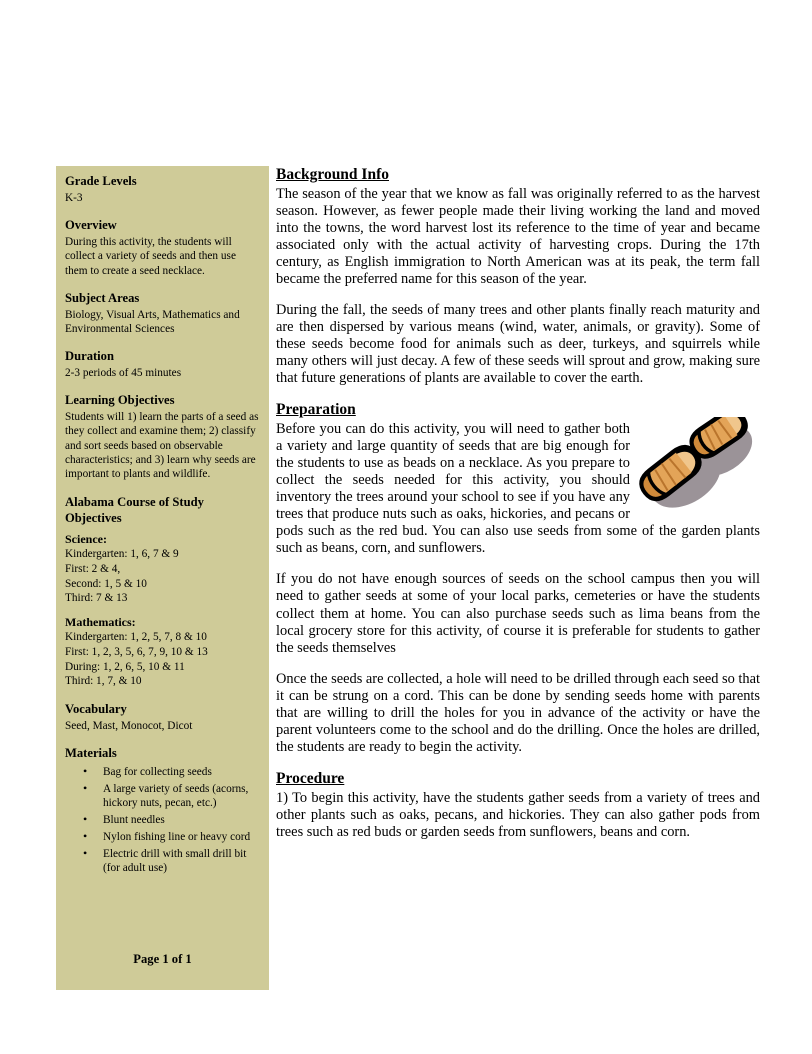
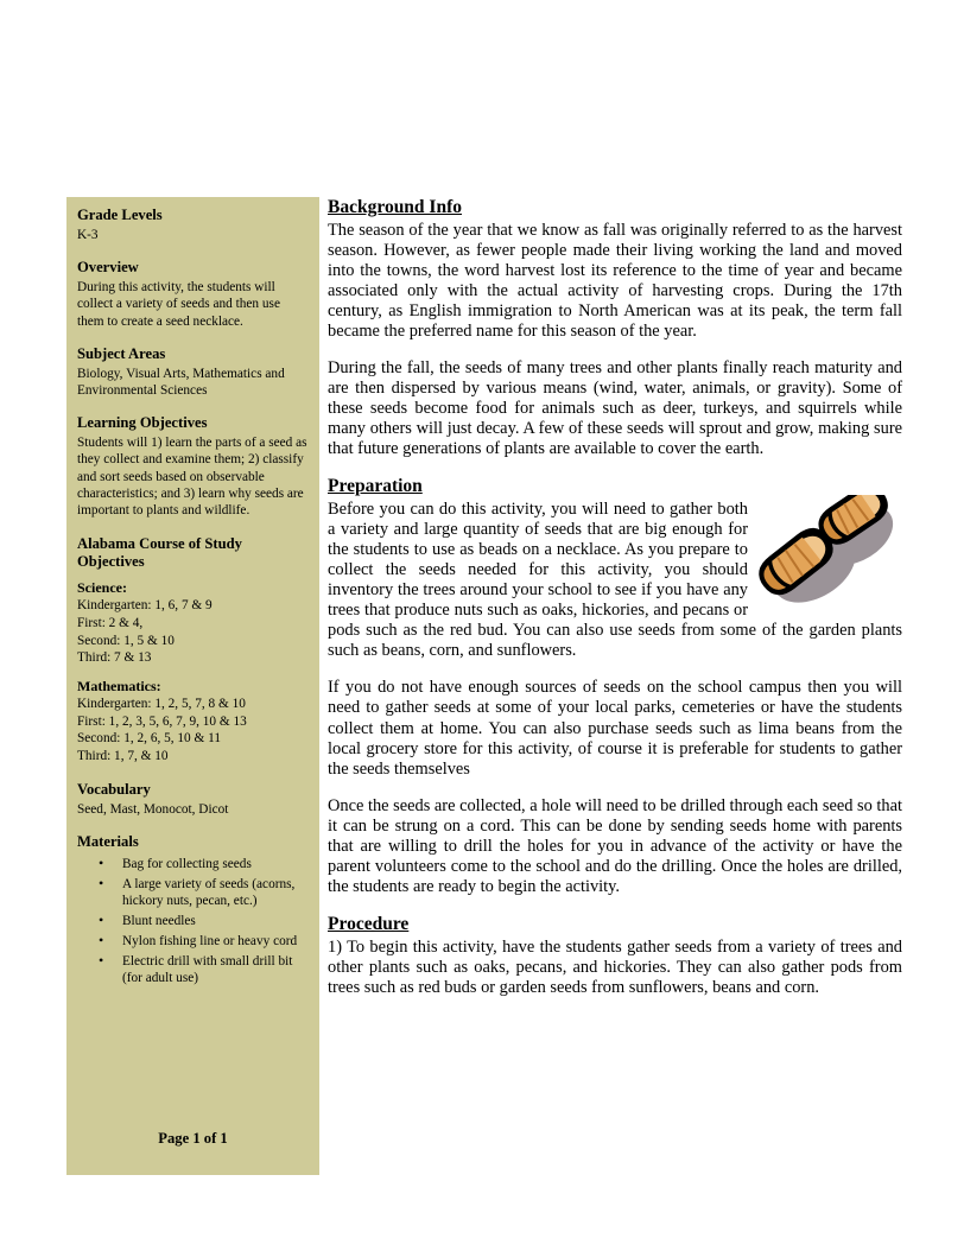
  Grade Levels
  K-3
  Overview
  During this activity, the students will collect a variety of seeds and then use them to create a seed necklace.
  Subject Areas
  Biology, Visual Arts, Mathematics and Environmental Sciences
- Duration
- 2-3 periods of 45 minutes
  Learning Objectives
  Students will 1) learn the parts of a seed as they collect and examine them; 2) classify and sort seeds based on observable characteristics; and 3) learn why seeds are important to plants and wildlife.
  Alabama Course of Study Objectives
  Science:
  Kindergarten: 1, 6, 7 & 9
  First: 2 & 4,
  Second: 1, 5 & 10
  Third: 7 & 13
  Mathematics:
  Kindergarten: 1, 2, 5, 7, 8 & 10
  First: 1, 2, 3, 5, 6, 7, 9, 10 & 13
- During: 1, 2, 6, 5, 10 & 11
+ Second: 1, 2, 6, 5, 10 & 11
  Third: 1, 7, & 10
  Vocabulary
  Seed, Mast, Monocot, Dicot
  Materials
  Bag for collecting seeds
  A large variety of seeds (acorns, hickory nuts, pecan, etc.)
  Blunt needles
  Nylon fishing line or heavy cord
  Electric drill with small drill bit (for adult use)
  Page 1 of 1
  Background Info
  The season of the year that we know as fall was originally referred to as the harvest season. However, as fewer people made their living working the land and moved into the towns, the word harvest lost its reference to the time of year and became associated only with the actual activity of harvesting crops. During the 17th century, as English immigration to North American was at its peak, the term fall became the preferred name for this season of the year.
  During the fall, the seeds of many trees and other plants finally reach maturity and are then dispersed by various means (wind, water, animals, or gravity). Some of these seeds become food for animals such as deer, turkeys, and squirrels while many others will just decay. A few of these seeds will sprout and grow, making sure that future generations of plants are available to cover the earth.
  Preparation
  Before you can do this activity, you will need to gather both a variety and large quantity of seeds that are big enough for the students to use as beads on a necklace. As you prepare to collect the seeds needed for this activity, you should inventory the trees around your school to see if you have any trees that produce nuts such as oaks, hickories, and pecans or pods such as the red bud. You can also use seeds from some of the garden plants such as beans, corn, and sunflowers.
  If you do not have enough sources of seeds on the school campus then you will need to gather seeds at some of your local parks, cemeteries or have the students collect them at home. You can also purchase seeds such as lima beans from the local grocery store for this activity, of course it is preferable for students to gather the seeds themselves
  Once the seeds are collected, a hole will need to be drilled through each seed so that it can be strung on a cord. This can be done by sending seeds home with parents that are willing to drill the holes for you in advance of the activity or have the parent volunteers come to the school and do the drilling. Once the holes are drilled, the students are ready to begin the activity.
  Procedure
  1) To begin this activity, have the students gather seeds from a variety of trees and other plants such as oaks, pecans, and hickories. They can also gather pods from trees such as red buds or garden seeds from sunflowers, beans and corn.
